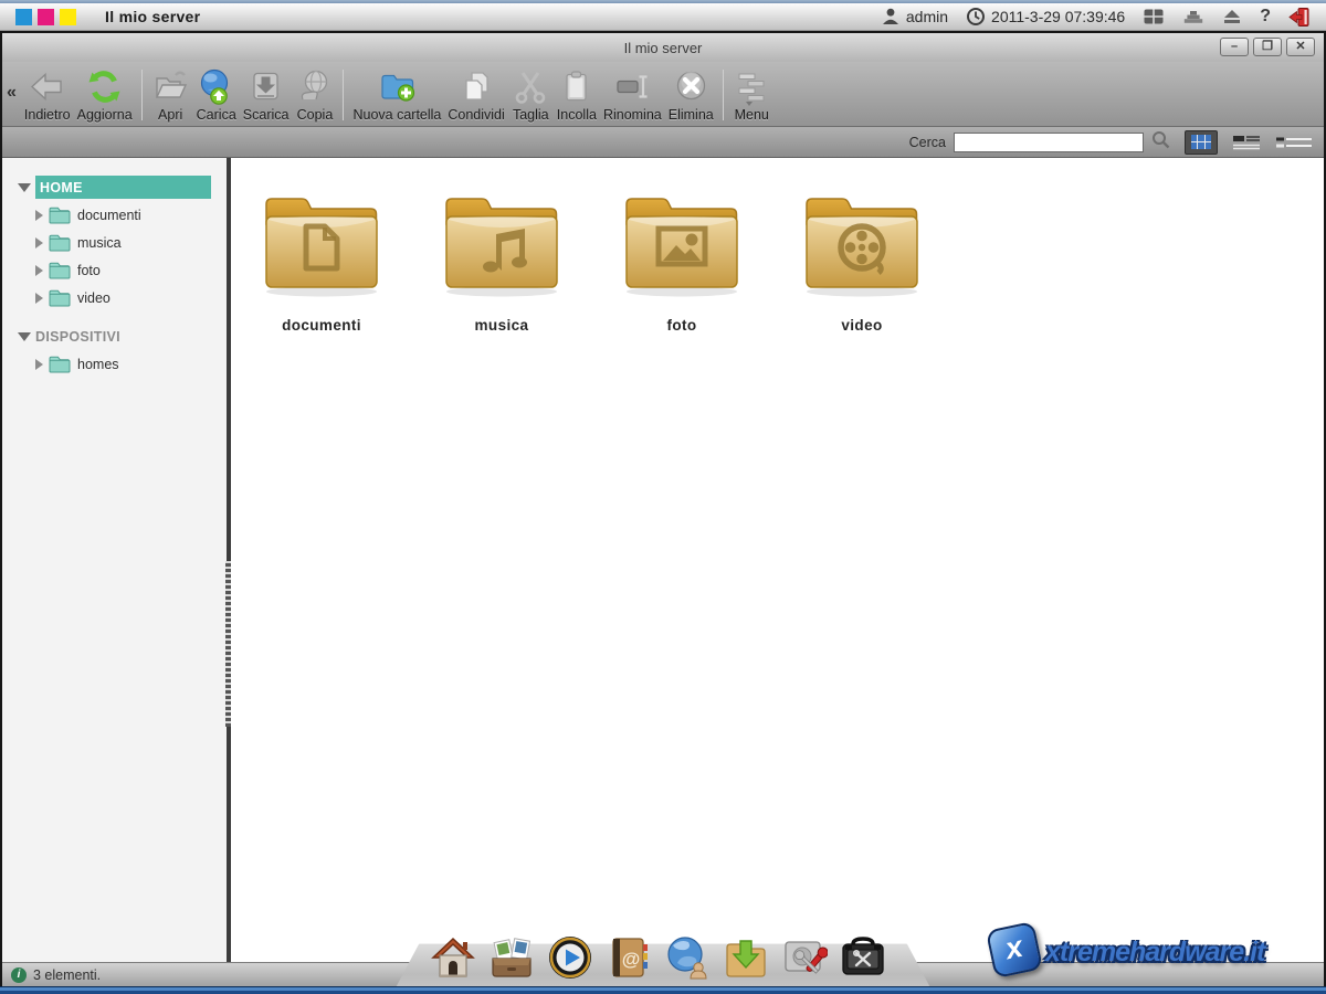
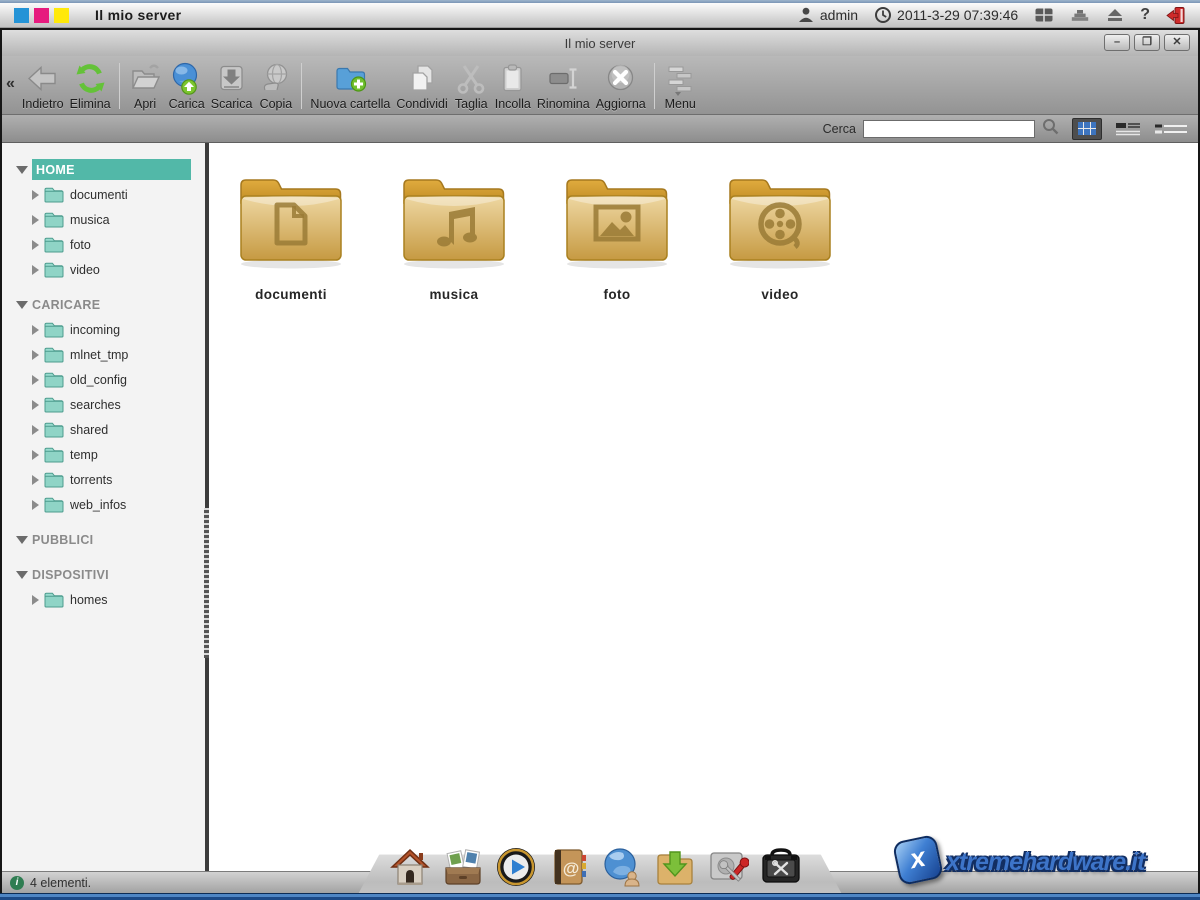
  Il mio server
  admin
  2011-3-29 07:39:46
  ?
  Il mio server
  –
  ❐
  ✕
  «
  Indietro
- Aggiorna
+ Elimina
  Apri
  Carica
  Scarica
  Copia
  Nuova cartella
  Condividi
  Taglia
  Incolla
  Rinomina
- Elimina
+ Aggiorna
  Menu
  Cerca
  HOME
  documenti
  musica
  foto
  video
+ CARICARE
+ incoming
+ mlnet_tmp
+ old_config
+ searches
+ shared
+ temp
+ torrents
+ web_infos
+ PUBBLICI
  DISPOSITIVI
  homes
  documenti
  musica
  foto
  video
  i
- 3 elementi.
+ 4 elementi.
  @
  xtremehardware.it
